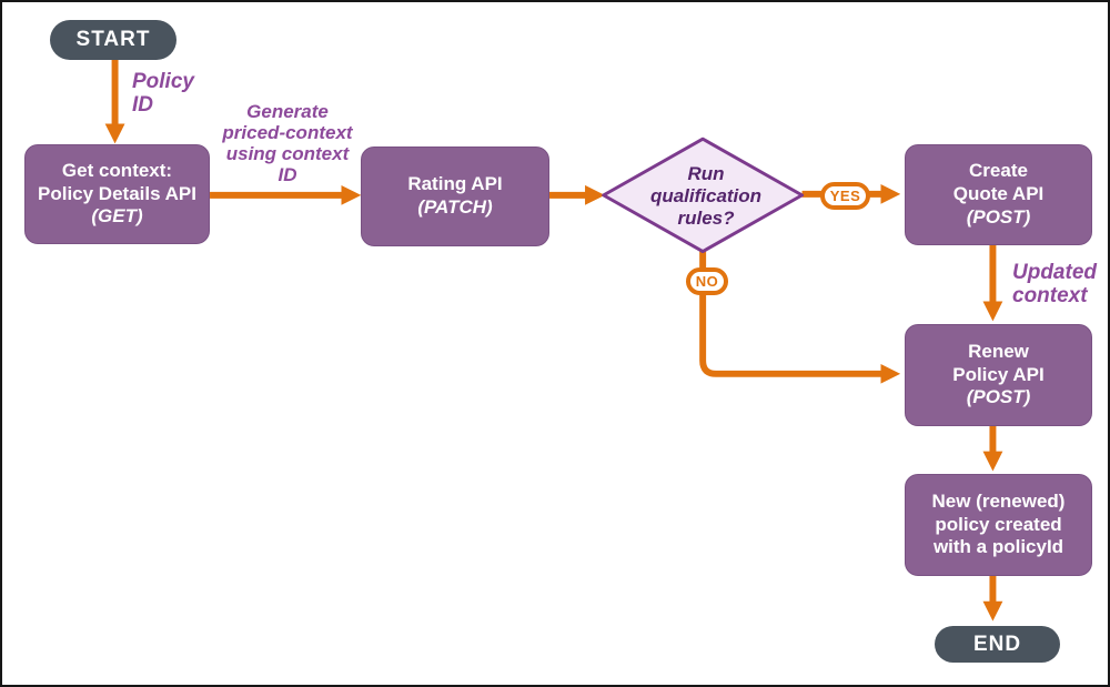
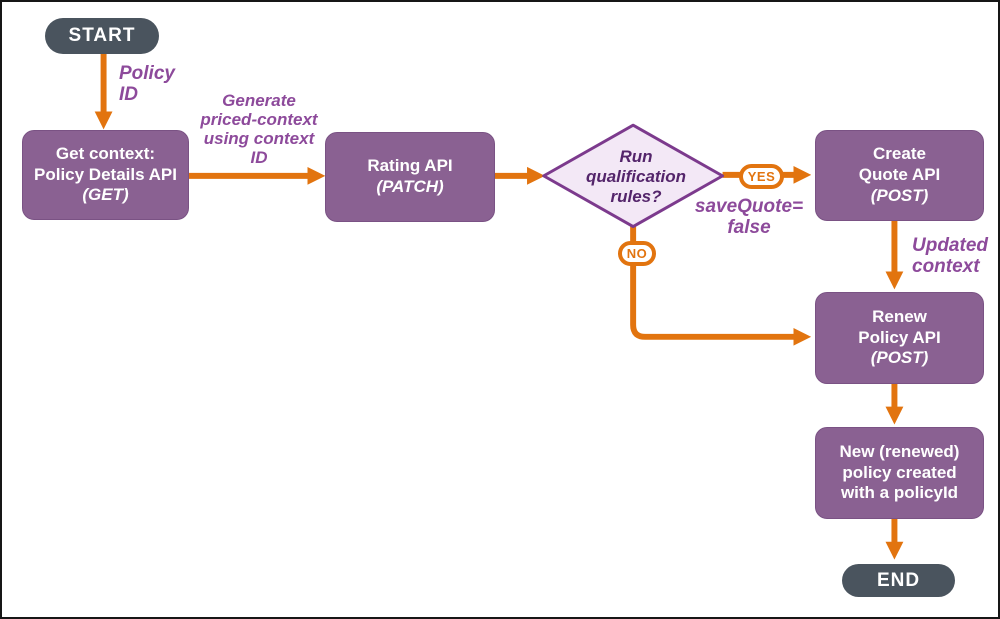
  START
  Get context:
  Policy Details API
  (GET)
  Rating API
  (PATCH)
  Run
  qualification
  rules?
  Create
  Quote API
  (POST)
  Renew
  Policy API
  (POST)
  New (renewed)
  policy created
  with a policyId
  END
  Policy
  ID
  Generate
  priced-context
  using context
  ID
+ saveQuote=
+ false
  Updated
  context
  YES
  NO
